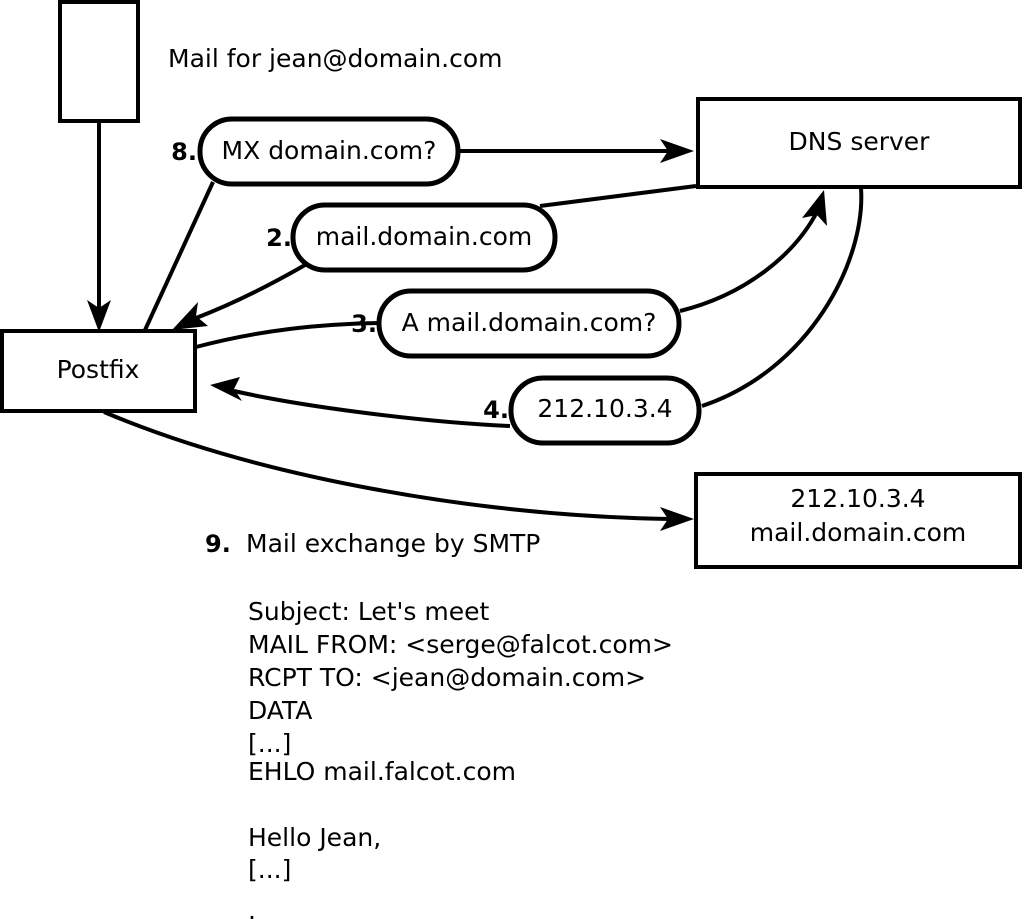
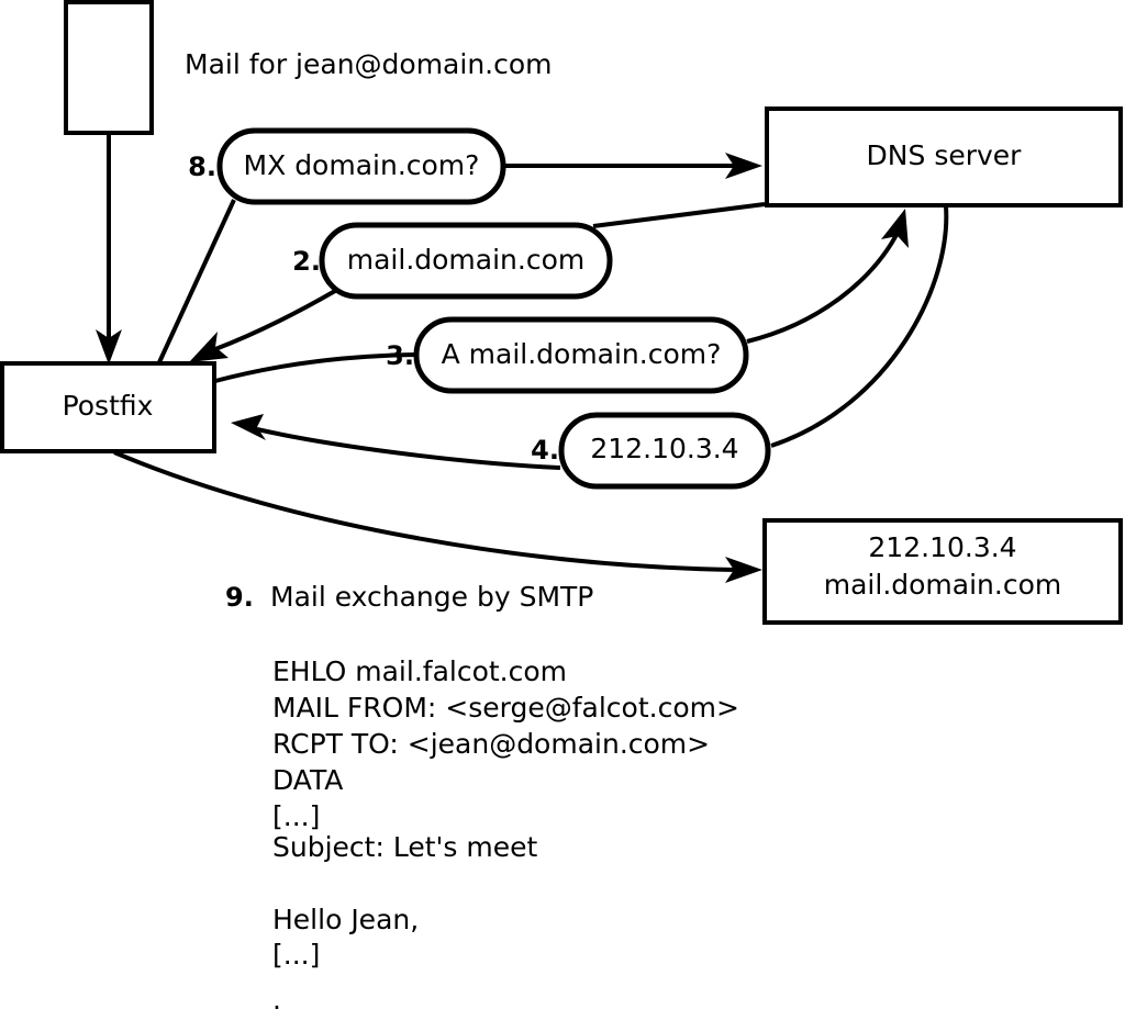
  Postfix
  DNS server
  212.10.3.4
  mail.domain.com
  8.
  MX domain.com?
  2.
  mail.domain.com
  3.
  A mail.domain.com?
  4.
  212.10.3.4
  Mail for jean@domain.com
  9.
  Mail exchange by SMTP
- Subject: Let's meet
+ EHLO mail.falcot.com
  MAIL FROM: <serge@falcot.com>
  RCPT TO: <jean@domain.com>
  DATA
  [...]
- EHLO mail.falcot.com
+ Subject: Let's meet
  Hello Jean,
  [...]
  .
